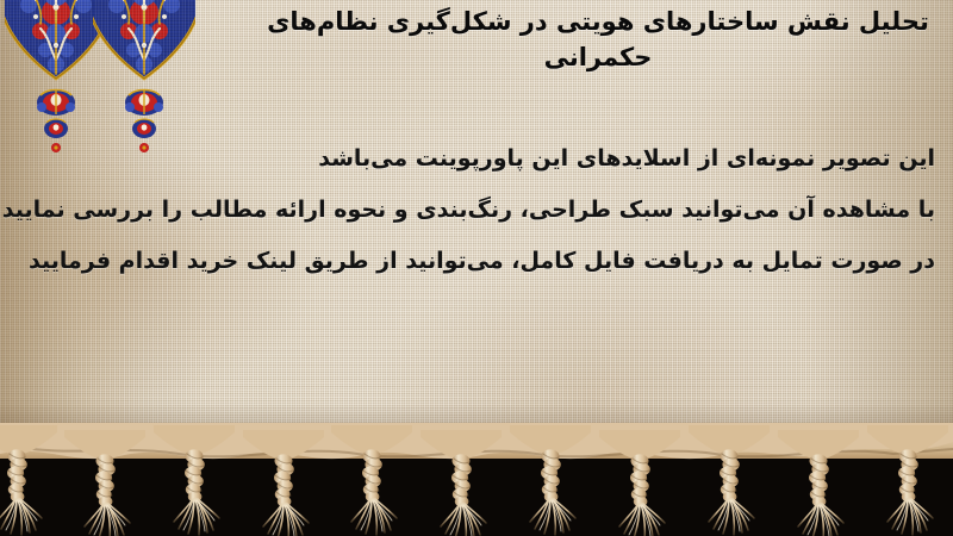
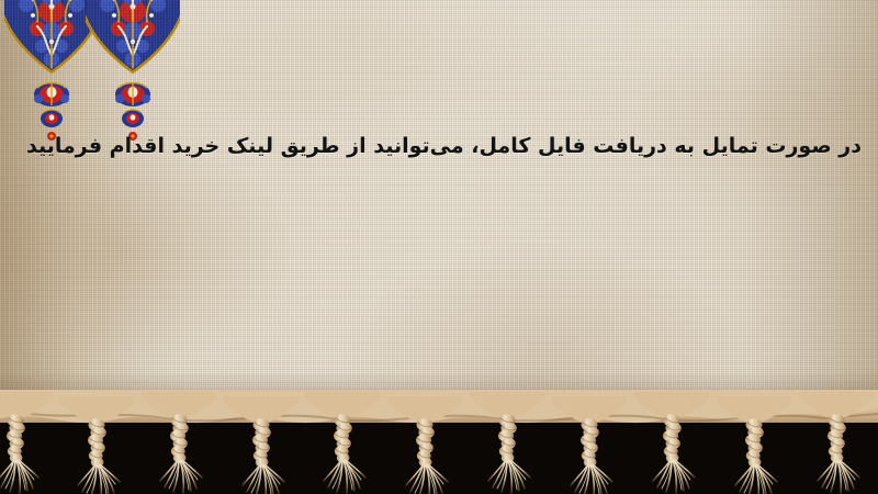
- تحلیل نقش ساختارهای هویتی در شکل‌گیری نظام‌های حکمرانی
- این تصویر نمونه‌ای از اسلایدهای این پاورپوینت می‌باشد
- با مشاهده آن می‌توانید سبک طراحی، رنگ‌بندی و نحوه ارائه مطالب را بررسی نمایید
  در صورت تمایل به دریافت فایل کامل، می‌توانید از طریق لینک خرید اقدام فرمایید
